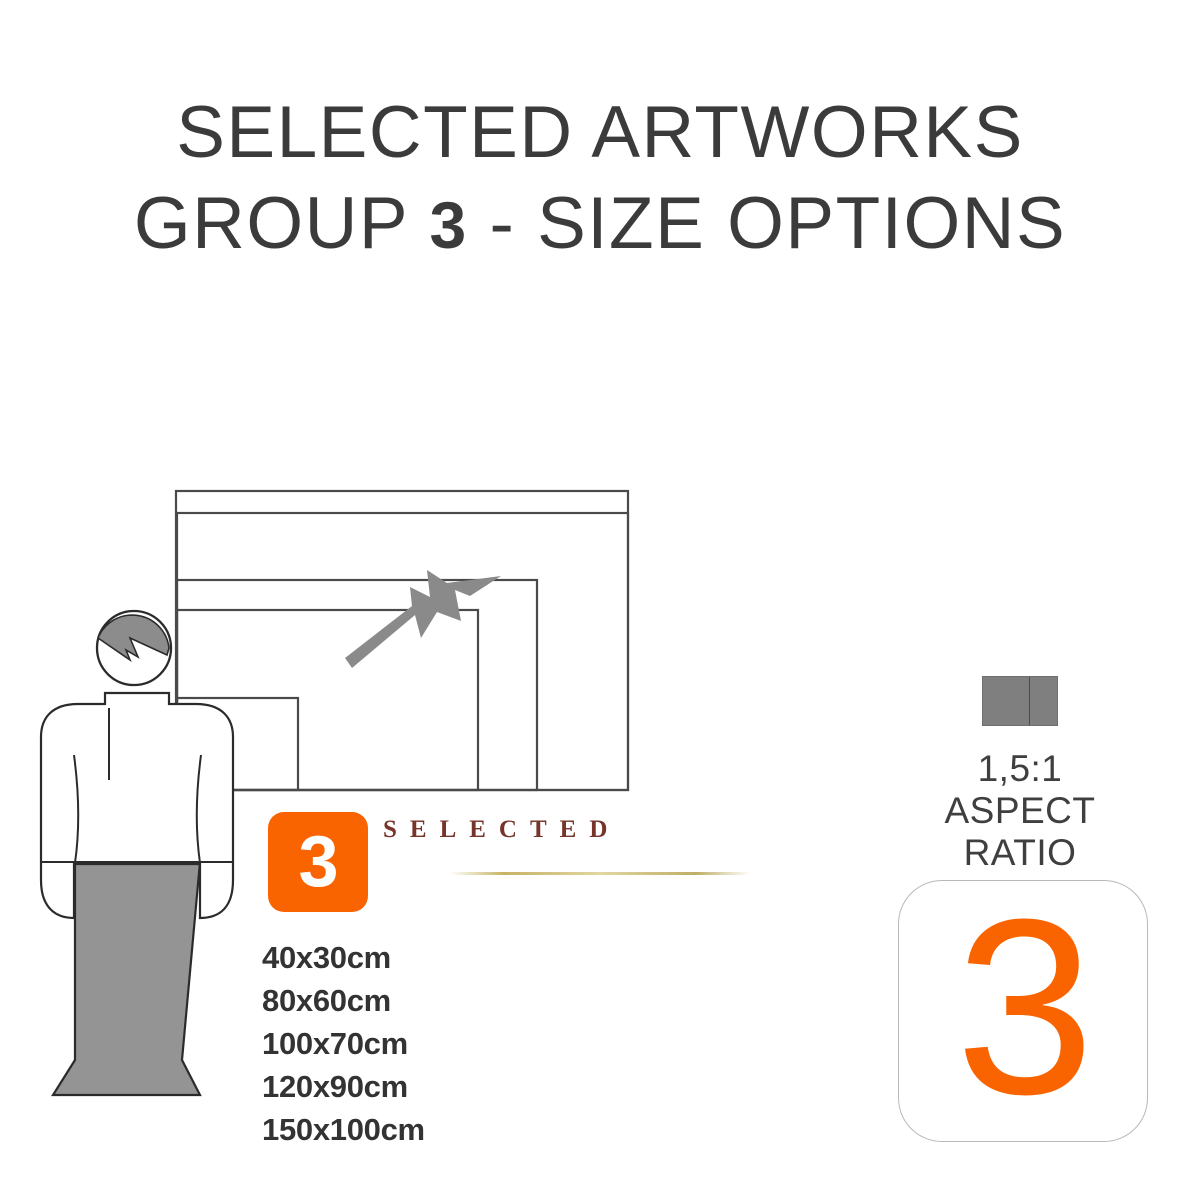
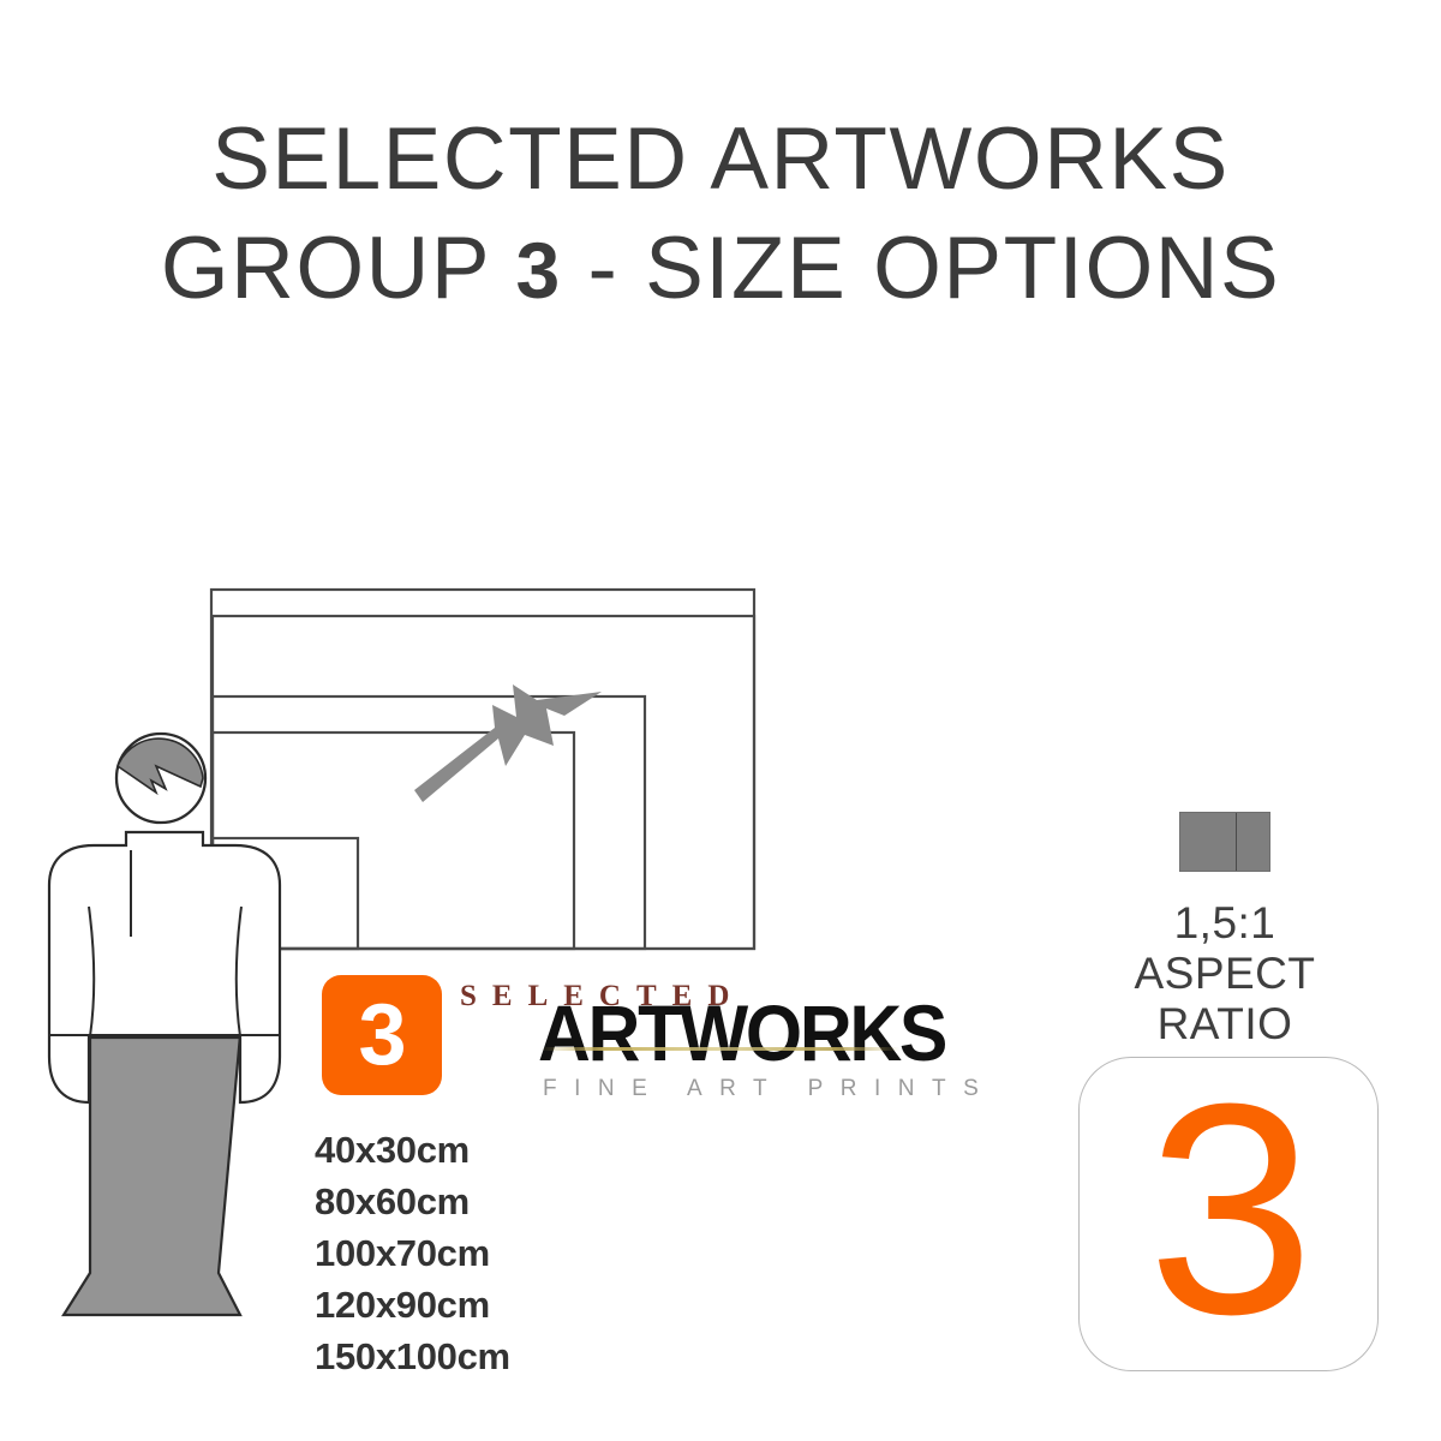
  SELECTED ARTWORKS
  GROUP 3 - SIZE OPTIONS
  3
  SELECTED
+ ARTWORKS
+ FINE ART PRINTS
  40x30cm
  80x60cm
  100x70cm
  120x90cm
  150x100cm
  1,5:1
  ASPECT
  RATIO
  3
